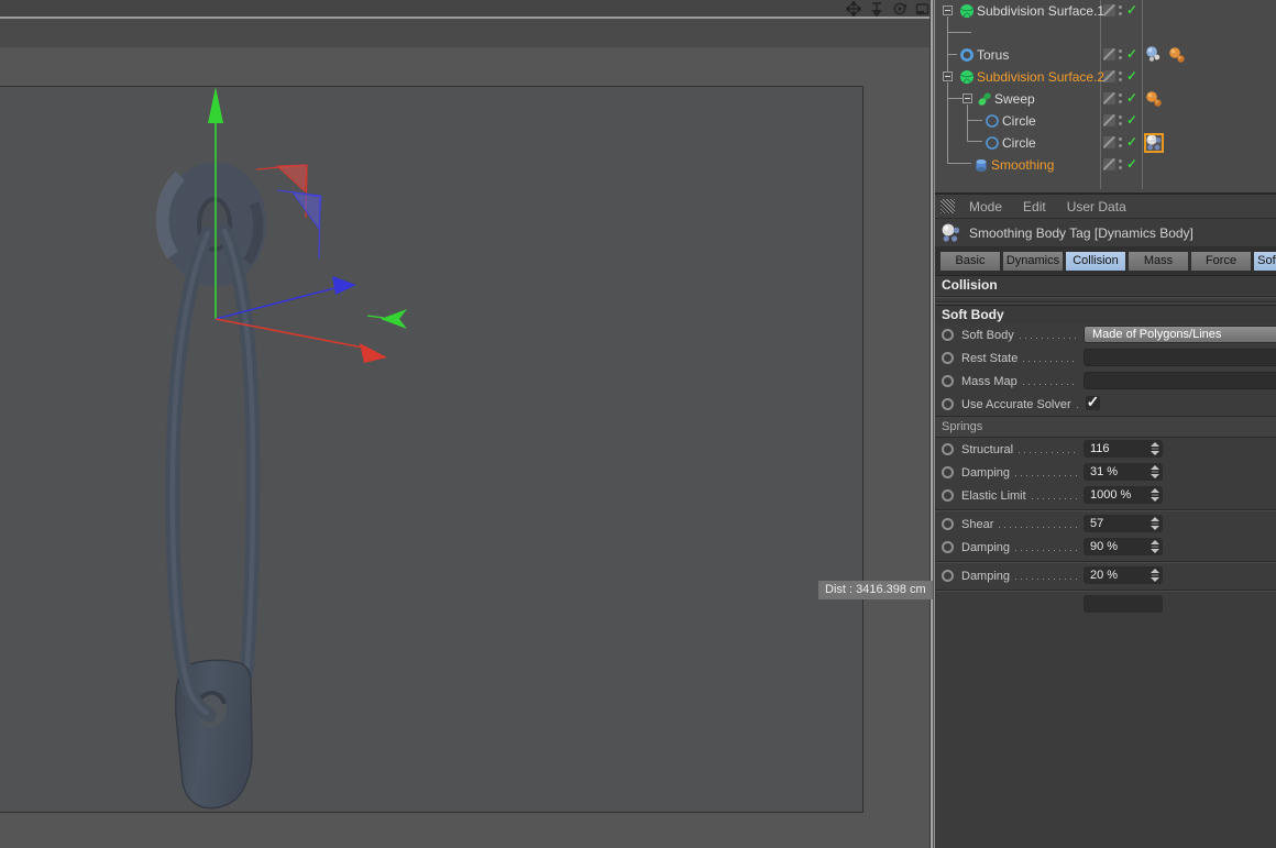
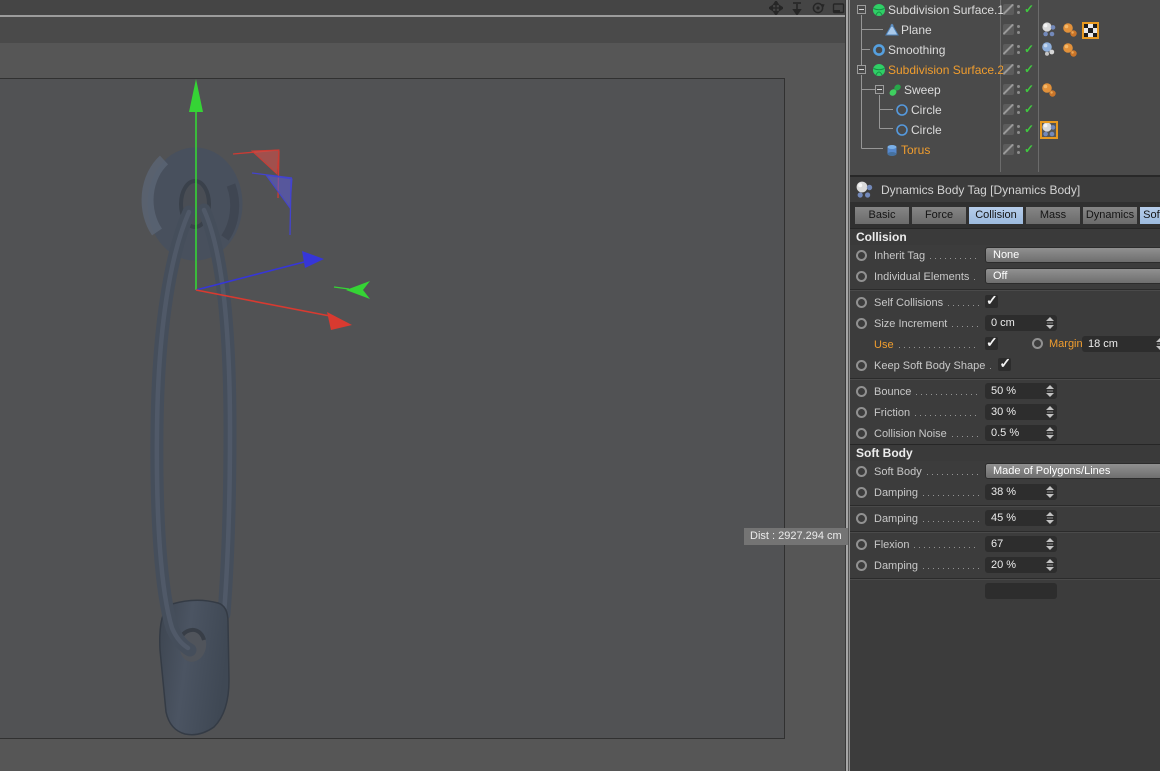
- Dist : 3416.398 cm
+ Dist : 2927.294 cm
  Subdivision Surface.1
  ✓
+ Plane
- Torus
+ Smoothing
  ✓
  Subdivision Surface.2
  ✓
  Sweep
  ✓
  Circle
  ✓
  Circle
  ✓
- Smoothing
+ Torus
  ✓
- Mode
- Edit
- User Data
- Smoothing Body Tag [Dynamics Body]
+ Dynamics Body Tag [Dynamics Body]
  Basic
- Dynamics
+ Force
  Collision
  Mass
- Force
+ Dynamics
  Collision
+ Inherit Tag
+ None
+ Individual Elements
+ Off
+ Self Collisions
+ Size Increment
+ 0 cm
+ Use
+ Margin
+ 18 cm
+ Keep Soft Body Shape
+ Bounce
+ 50 %
+ Friction
+ 30 %
+ Collision Noise
+ 0.5 %
  Soft Body
  Soft Body
  Made of Polygons/Lines
- Rest State
- Mass Map
- Use Accurate Solver
- Springs
- Structural
- 116
  Damping
- 31 %
+ 38 %
- Elastic Limit
- 1000 %
- Shear
- 57
  Damping
- 90 %
+ 45 %
+ Flexion
+ 67
  Damping
  20 %
